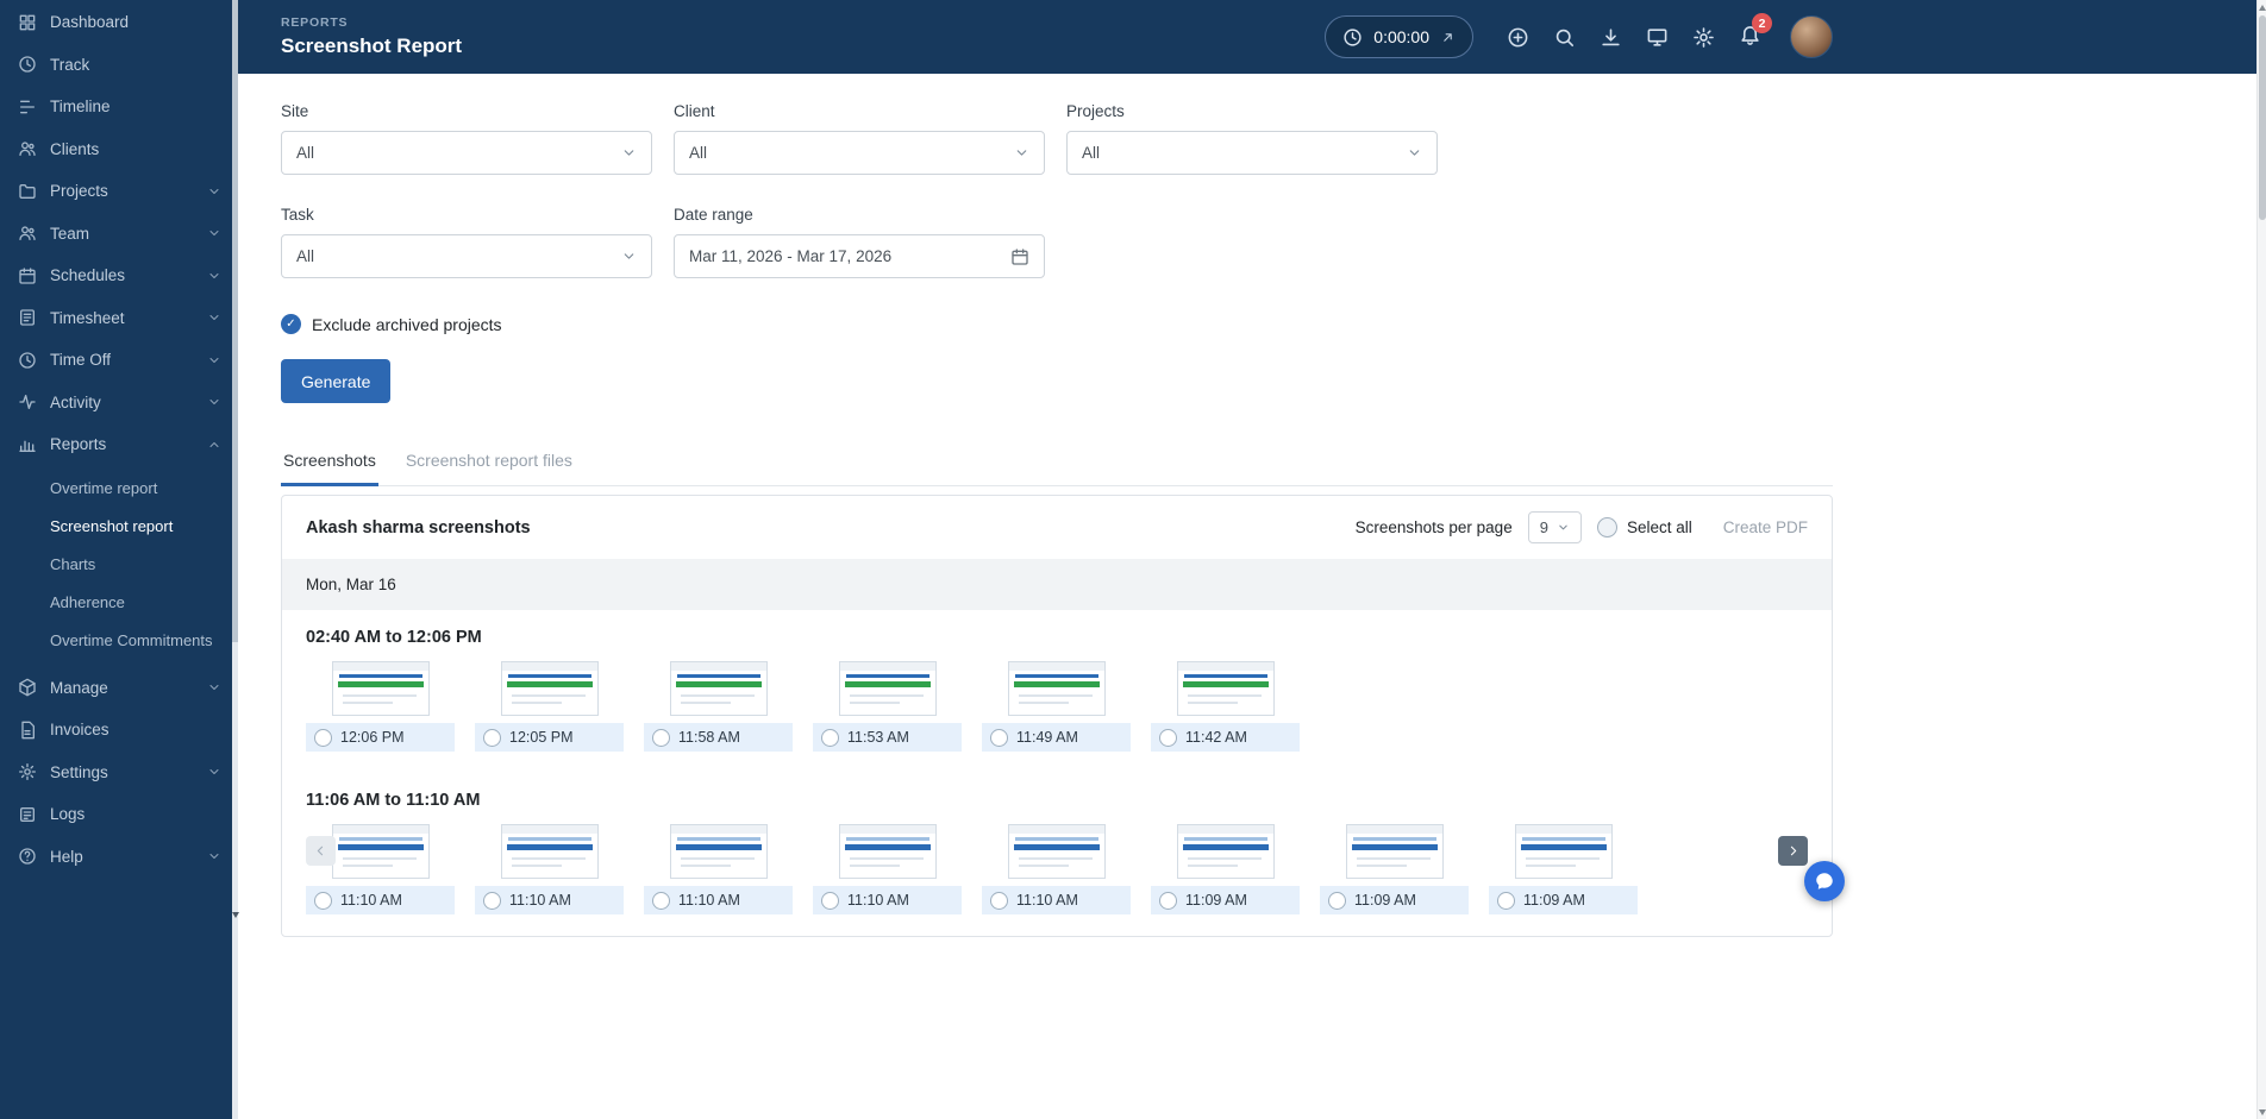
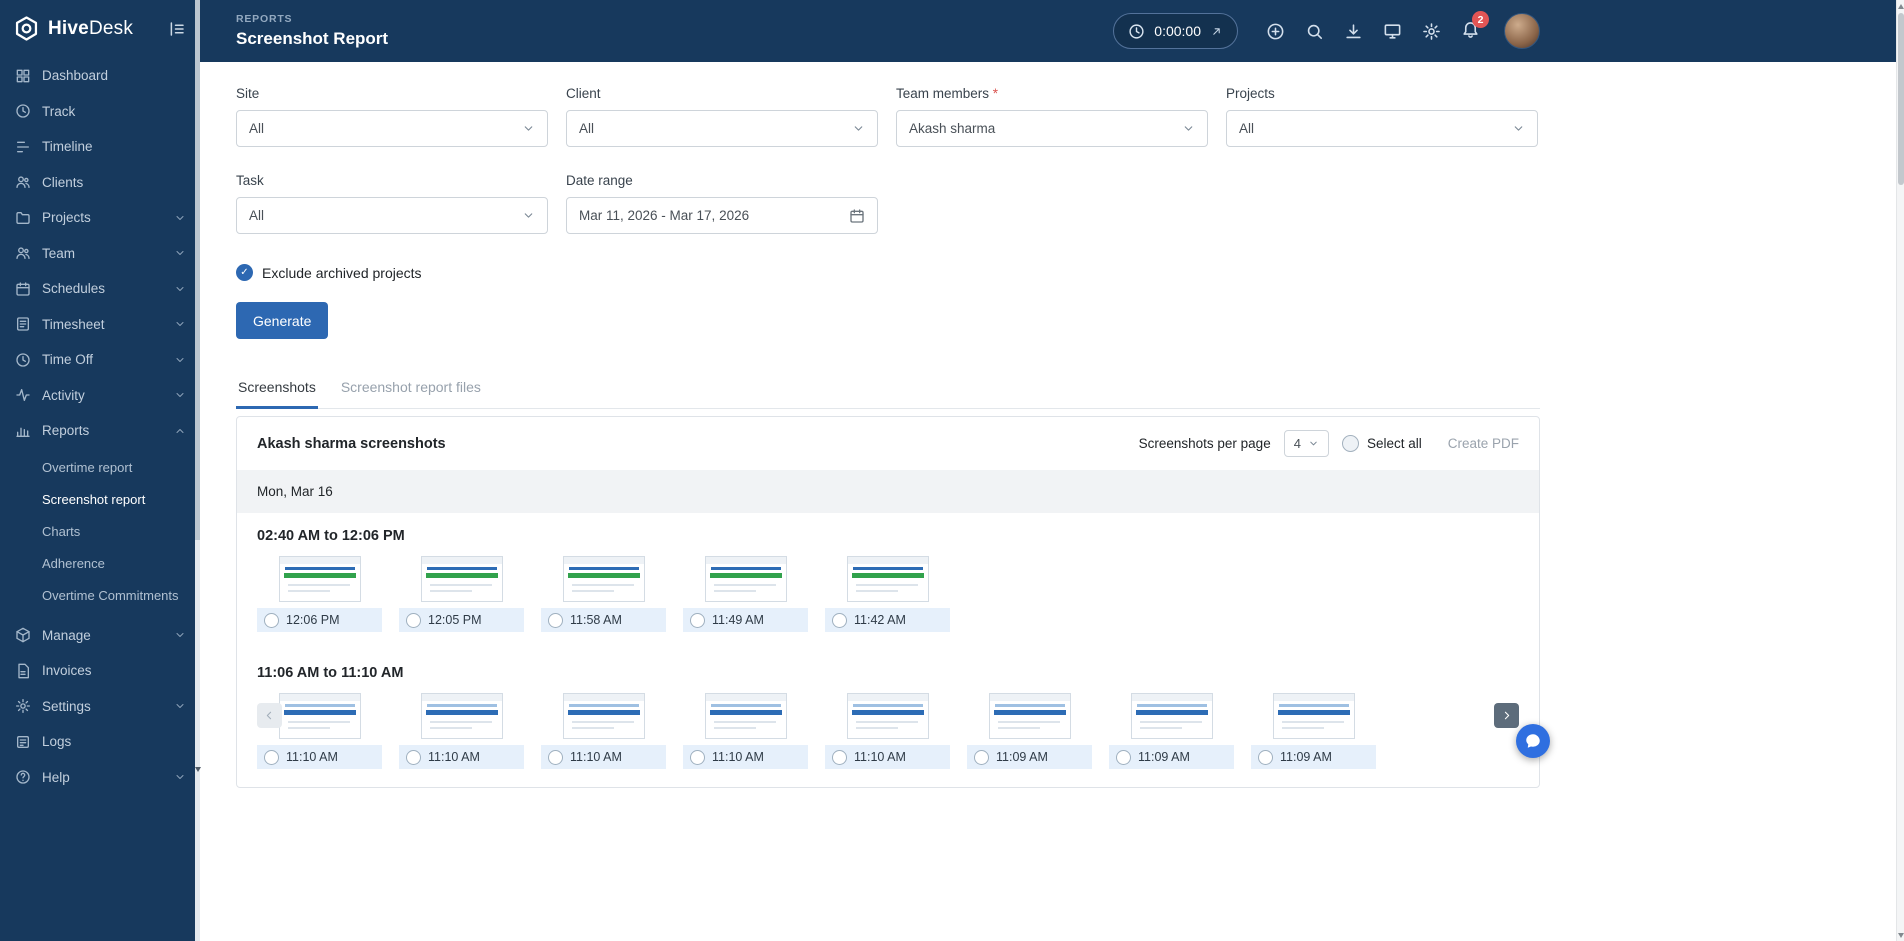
+ HiveDesk
  Dashboard
  Track
  Timeline
  Clients
  Projects
  Team
  Schedules
  Timesheet
  Time Off
  Activity
  Reports
  Overtime report
  Screenshot report
  Charts
  Adherence
  Overtime Commitments
  Manage
  Invoices
  Settings
  Logs
  Help
  REPORTS
  Screenshot Report
  0:00:00
  2
  Site
  All
  Client
  All
+ Team members *
+ Akash sharma
  Projects
  All
  Task
  All
  Date range
  Mar 11, 2026 - Mar 17, 2026
  ✓
  Exclude archived projects
  Generate
  Screenshots
  Screenshot report files
  Akash sharma screenshots
  Screenshots per page
- 9
+ 4
  Select all
  Create PDF
  Mon, Mar 16
  02:40 AM to 12:06 PM
  12:06 PM
  12:05 PM
  11:58 AM
- 11:53 AM
  11:49 AM
  11:42 AM
  11:06 AM to 11:10 AM
  11:10 AM
  11:10 AM
  11:10 AM
  11:10 AM
  11:10 AM
  11:09 AM
  11:09 AM
  11:09 AM
